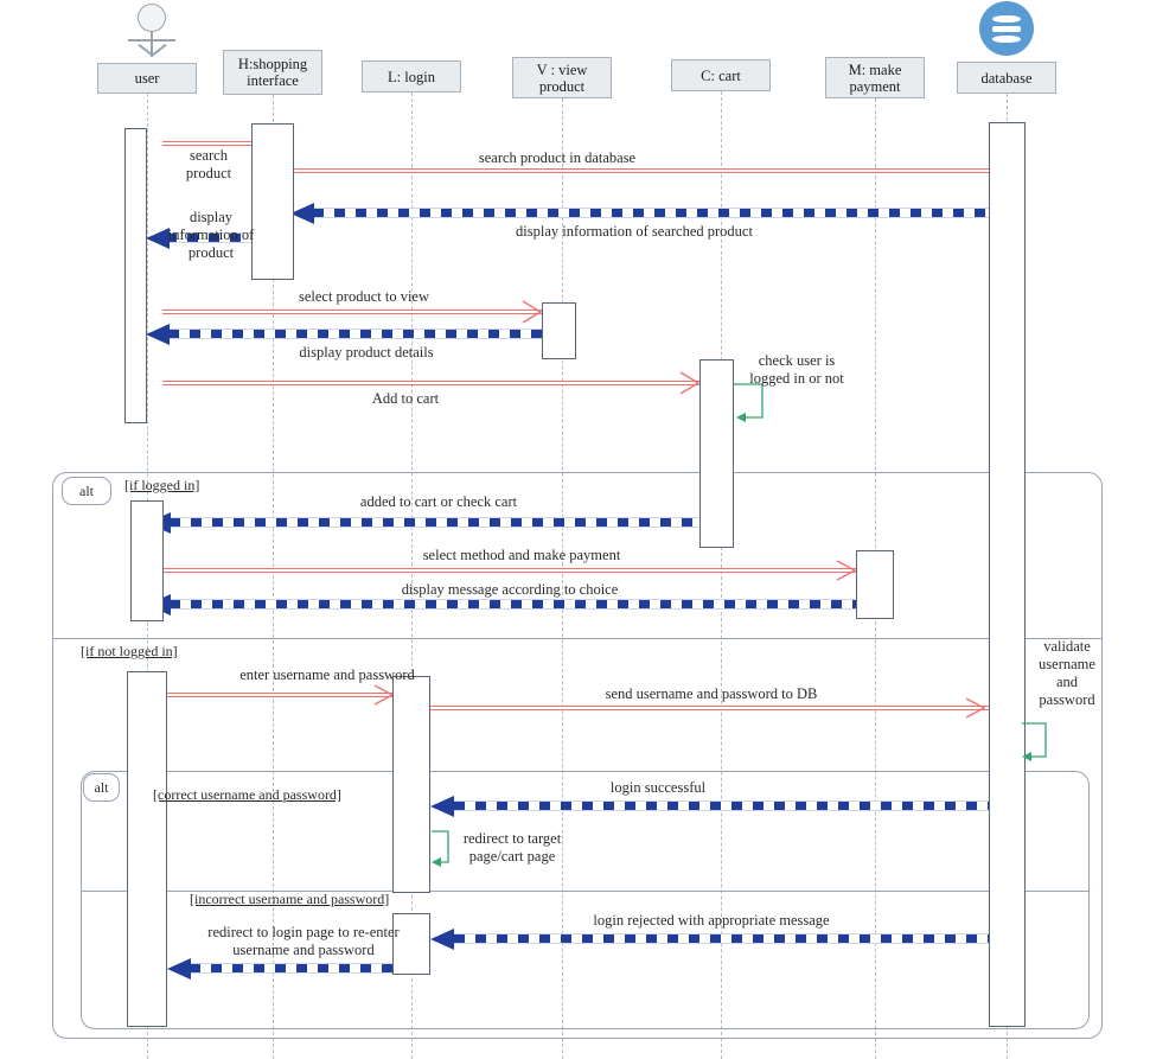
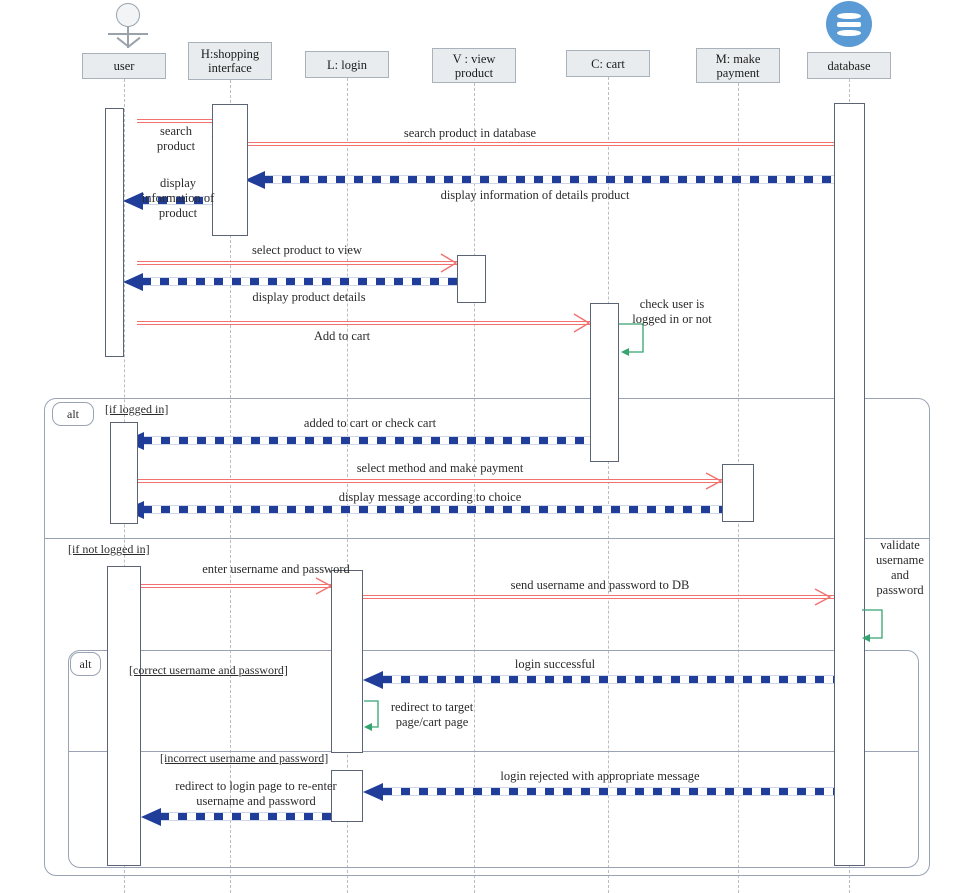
  user
  H:shopping interface
  L: login
  V : view product
  C: cart
  M: make payment
  database
  alt
  [if logged in]
  [if not logged in]
  alt
  [correct username and password]
  [incorrect username and password]
  search
  product
  search product in database
- display information of searched product
+ display information of details product
  display
  information of
  product
  select product to view
  display product details
  Add to cart
  check user is
  logged in or not
  added to cart or check cart
  select method and make payment
  display message according to choice
  enter username and password
  send username and password to DB
  validate
  username
  and
  password
  login successful
  redirect to target
  page/cart page
  login rejected with appropriate message
  redirect to login page to re-enter
  username and password
